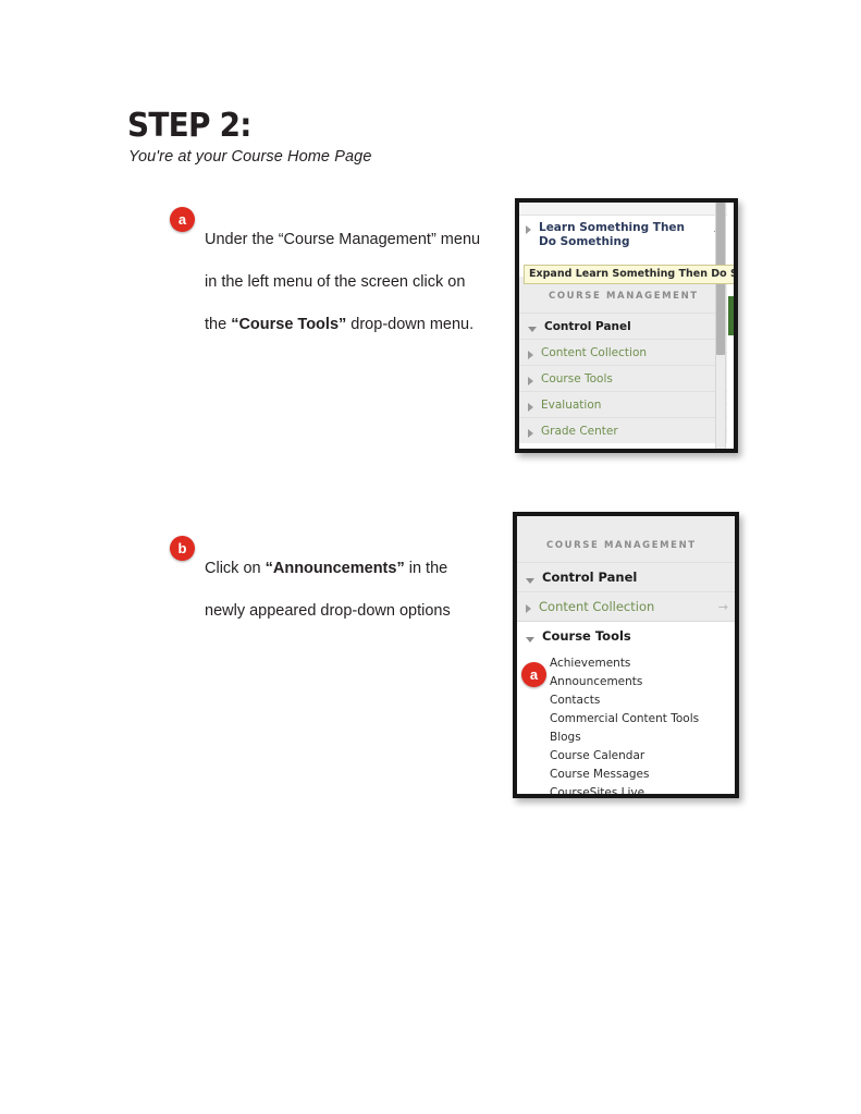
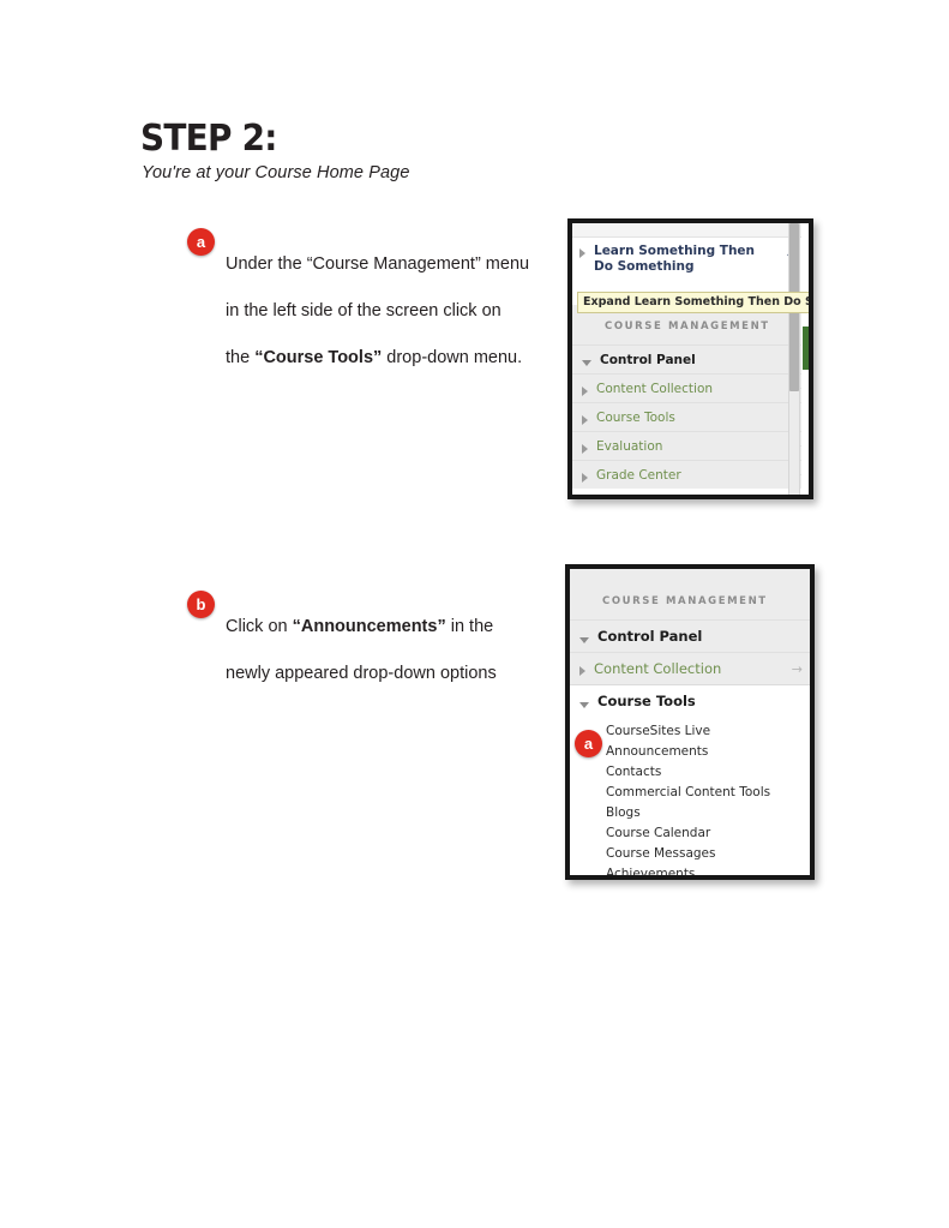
  STEP 2:
  You're at your Course Home Page
  a
  Under the “Course Management” menu
- in the left menu of the screen click on
+ in the left side of the screen click on
  the “Course Tools” drop-down menu.
  b
  Click on “Announcements” in the
  newly appeared drop-down options
  Learn Something Then
  Do Something
  Expand Learn Something Then Do
  COURSE MANAGEMENT
  Control Panel
  Content Collection
  Course Tools
  Evaluation
  Grade Center
  COURSE MANAGEMENT
  Control Panel
  Content Collection
  →
  Course Tools
- Achievements
+ CourseSites Live
  Announcements
  Contacts
  Commercial Content Tools
  Blogs
  Course Calendar
  Course Messages
- CourseSites Live
+ Achievements
  a
